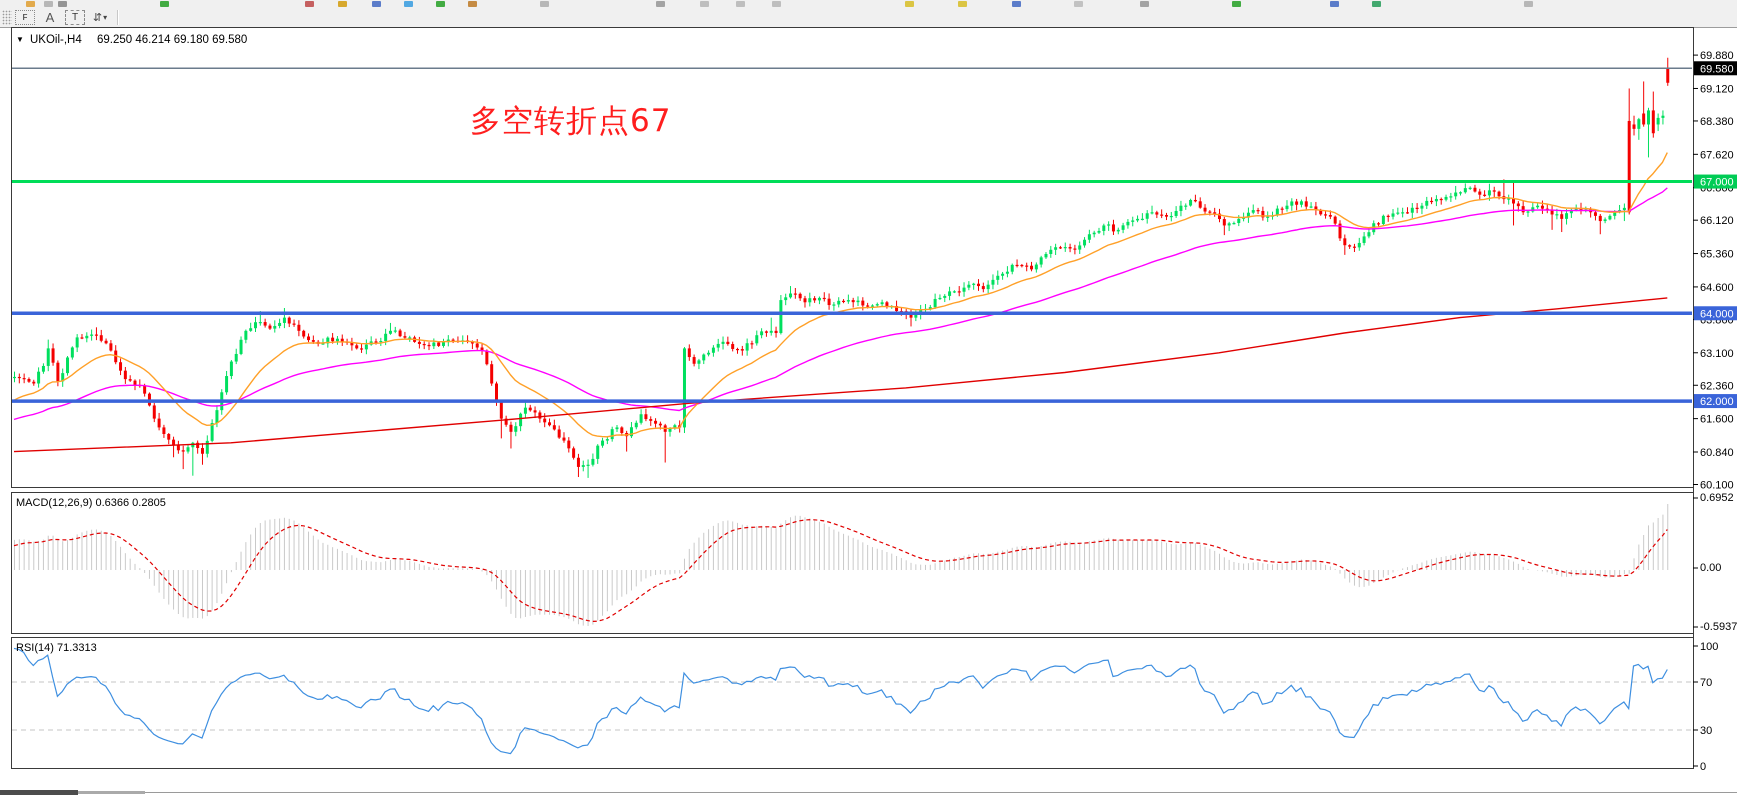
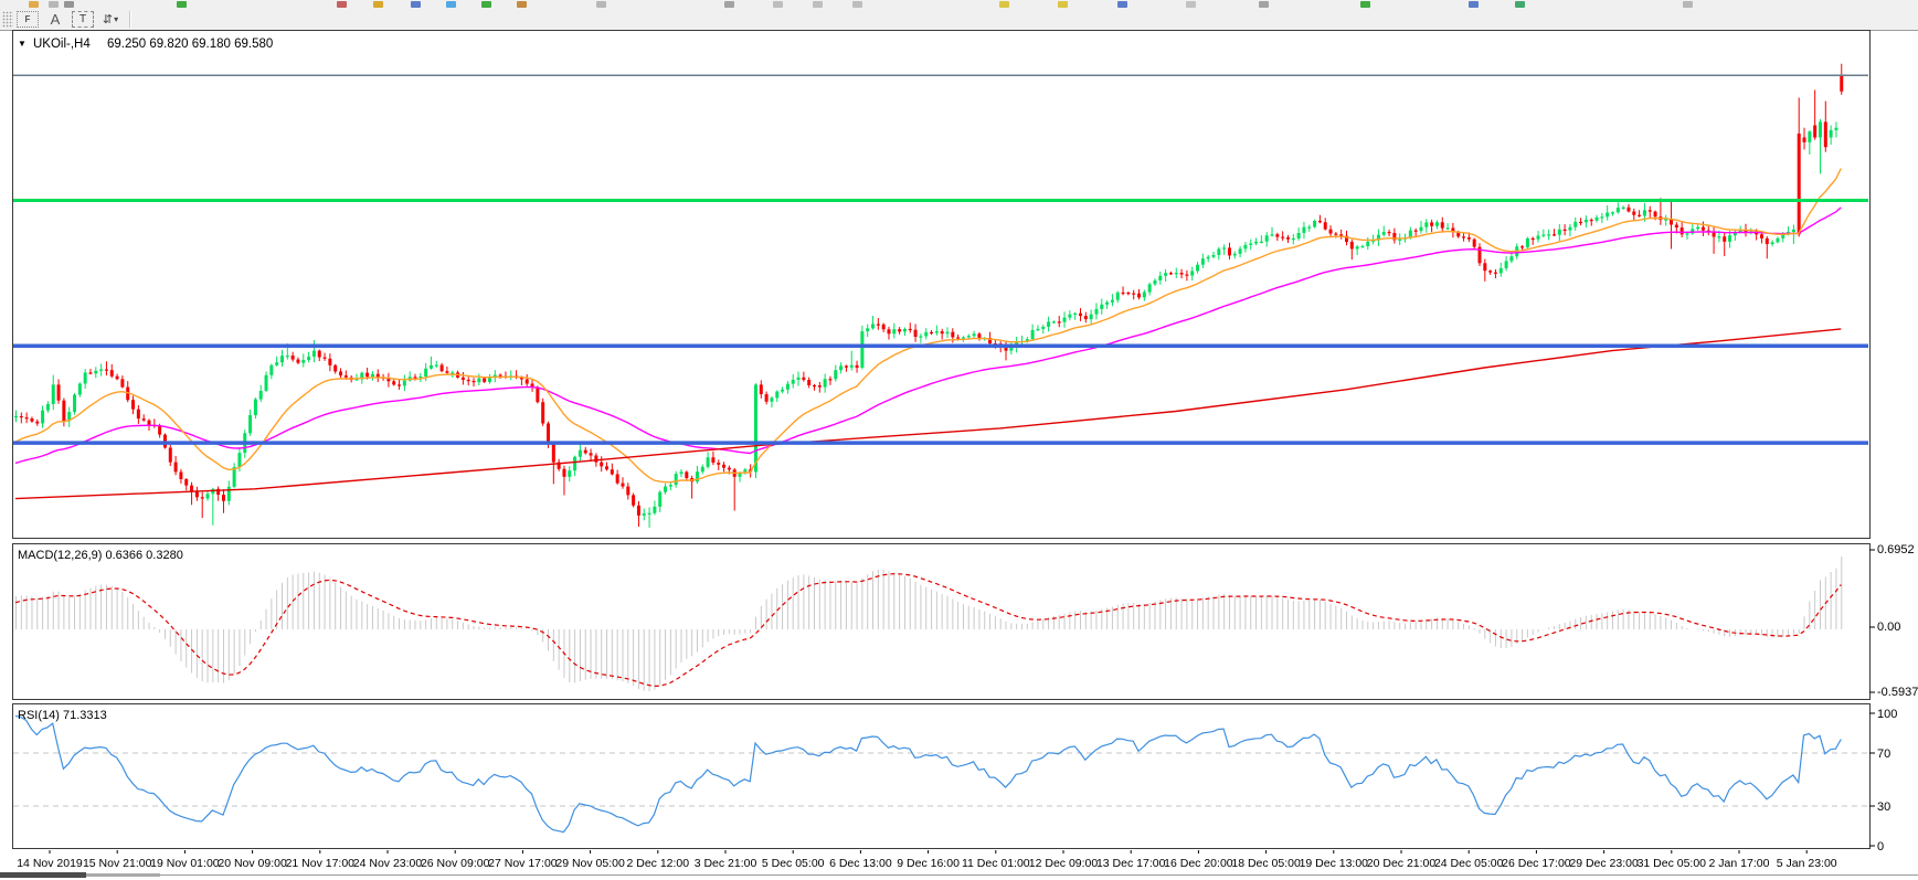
  F
  A
  T
  ⇵
  ▾
- 69.880
- 69.120
- 68.380
- 67.620
- 66.860
- 66.120
- 65.360
- 64.600
- 63.860
- 63.100
- 62.360
- 61.600
- 60.840
- 60.100
- 69.580
- 67.000
- 64.000
- 62.000
  0.6952
  0.00
  -0.5937
  100
  70
  30
  0
+ 14 Nov 2019
+ 15 Nov 21:00
+ 19 Nov 01:00
+ 20 Nov 09:00
+ 21 Nov 17:00
+ 24 Nov 23:00
+ 26 Nov 09:00
+ 27 Nov 17:00
+ 29 Nov 05:00
+ 2 Dec 12:00
+ 3 Dec 21:00
+ 5 Dec 05:00
+ 6 Dec 13:00
+ 9 Dec 16:00
+ 11 Dec 01:00
+ 12 Dec 09:00
+ 13 Dec 17:00
+ 16 Dec 20:00
+ 18 Dec 05:00
+ 19 Dec 13:00
+ 20 Dec 21:00
+ 24 Dec 05:00
+ 26 Dec 17:00
+ 29 Dec 23:00
+ 31 Dec 05:00
+ 2 Jan 17:00
+ 5 Jan 23:00
  ▼
  UKOil-,H4
- 69.250 46.214 69.180 69.580
+ 69.250 69.820 69.180 69.580
- MACD(12,26,9) 0.6366 0.2805
+ MACD(12,26,9) 0.6366 0.3280
  RSI(14) 71.3313
- 多空转折点67
